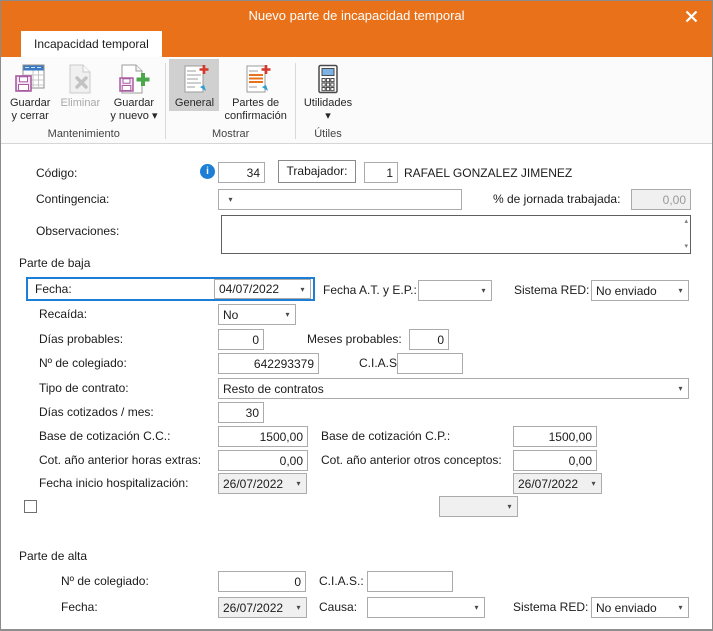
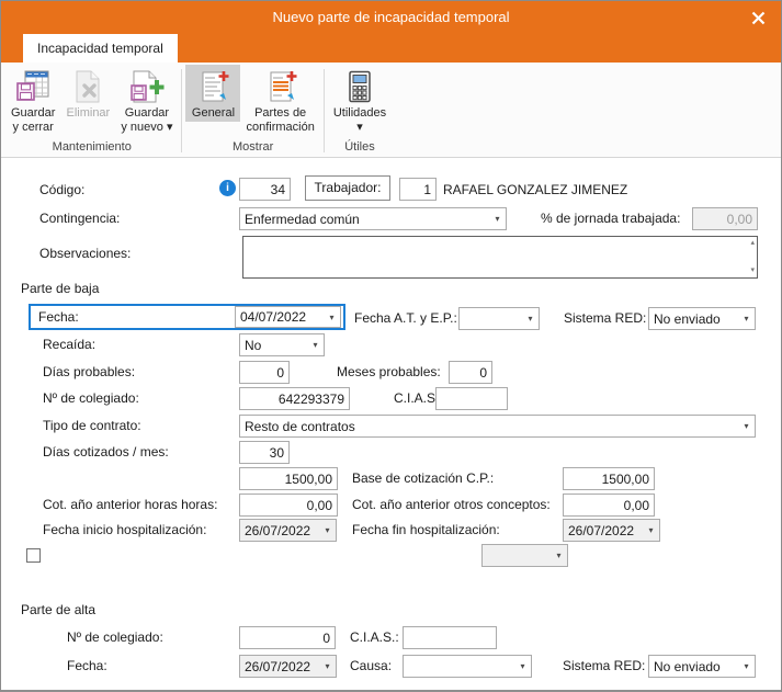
  Nuevo parte de incapacidad temporal
  Incapacidad temporal
  Guardar
  y cerrar
  Eliminar
  Guardar
  y nuevo ▾
  Mantenimiento
  General
  Partes de
  confirmación
  Mostrar
  Utilidades
  ▾
  Útiles
  Código:
  i
  34
  Trabajador:
  1
  RAFAEL GONZALEZ JIMENEZ
  Contingencia:
+ Enfermedad común
  ▾
  % de jornada trabajada:
  0,00
  Observaciones:
  Parte de baja
  Fecha:
  04/07/2022
  ▾
  Fecha A.T. y E.P.:
  ▾
  Sistema RED:
  No enviado
  ▾
  Recaída:
  No
  ▾
  Días probables:
  0
  Meses probables:
  0
  Nº de colegiado:
  642293379
  C.I.A.S
  Tipo de contrato:
  Resto de contratos
  ▾
  Días cotizados / mes:
  30
- Base de cotización C.C.:
  1500,00
  Base de cotización C.P.:
  1500,00
- Cot. año anterior horas extras:
+ Cot. año anterior horas horas:
  0,00
  Cot. año anterior otros conceptos:
  0,00
  Fecha inicio hospitalización:
  26/07/2022
  ▾
+ Fecha fin hospitalización:
  26/07/2022
  ▾
  ▾
  Parte de alta
  Nº de colegiado:
  0
  C.I.A.S.:
  Fecha:
  26/07/2022
  ▾
  Causa:
  ▾
  Sistema RED:
  No enviado
  ▾
